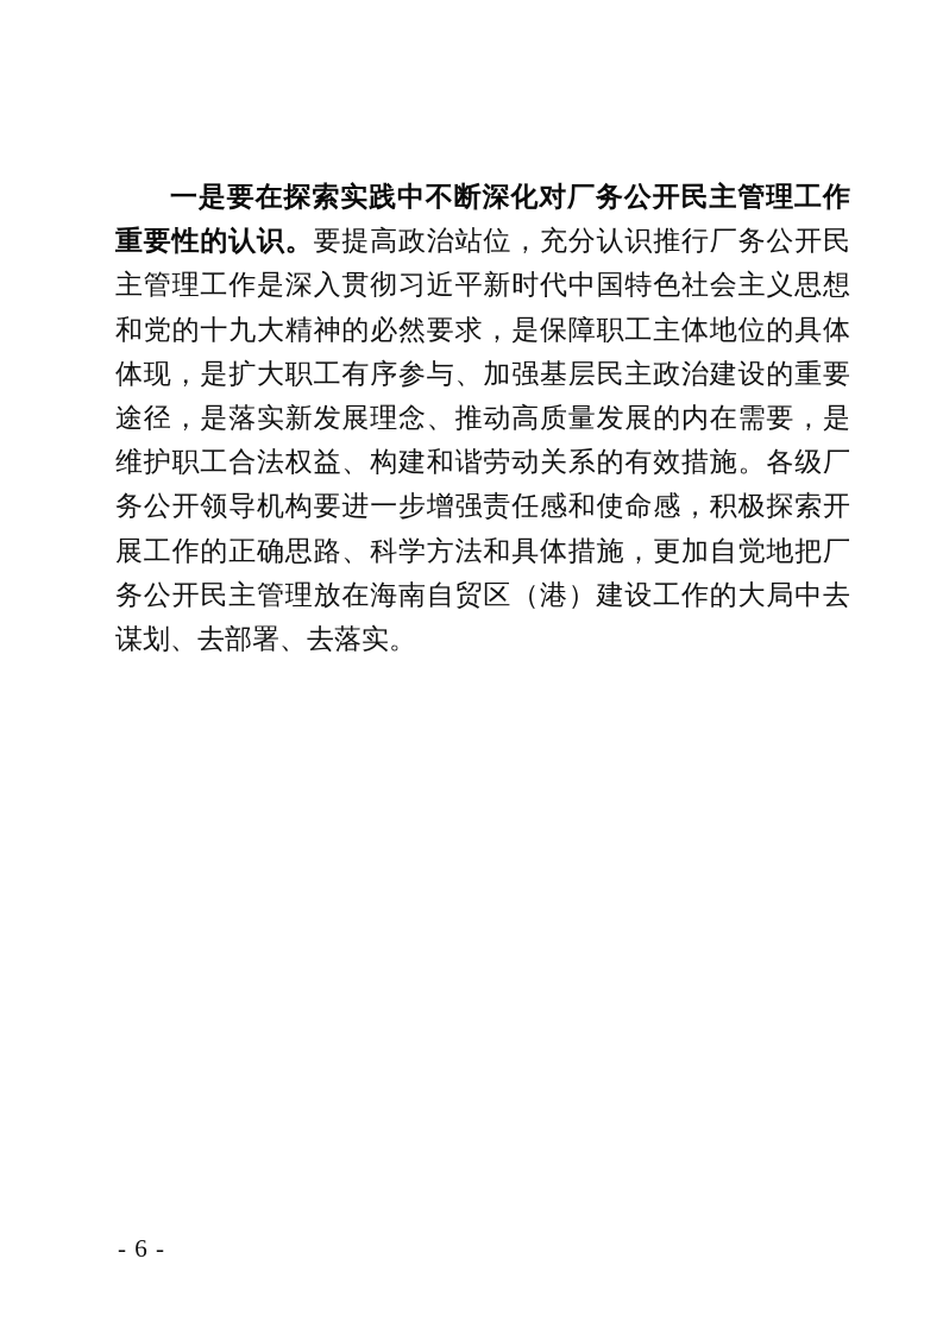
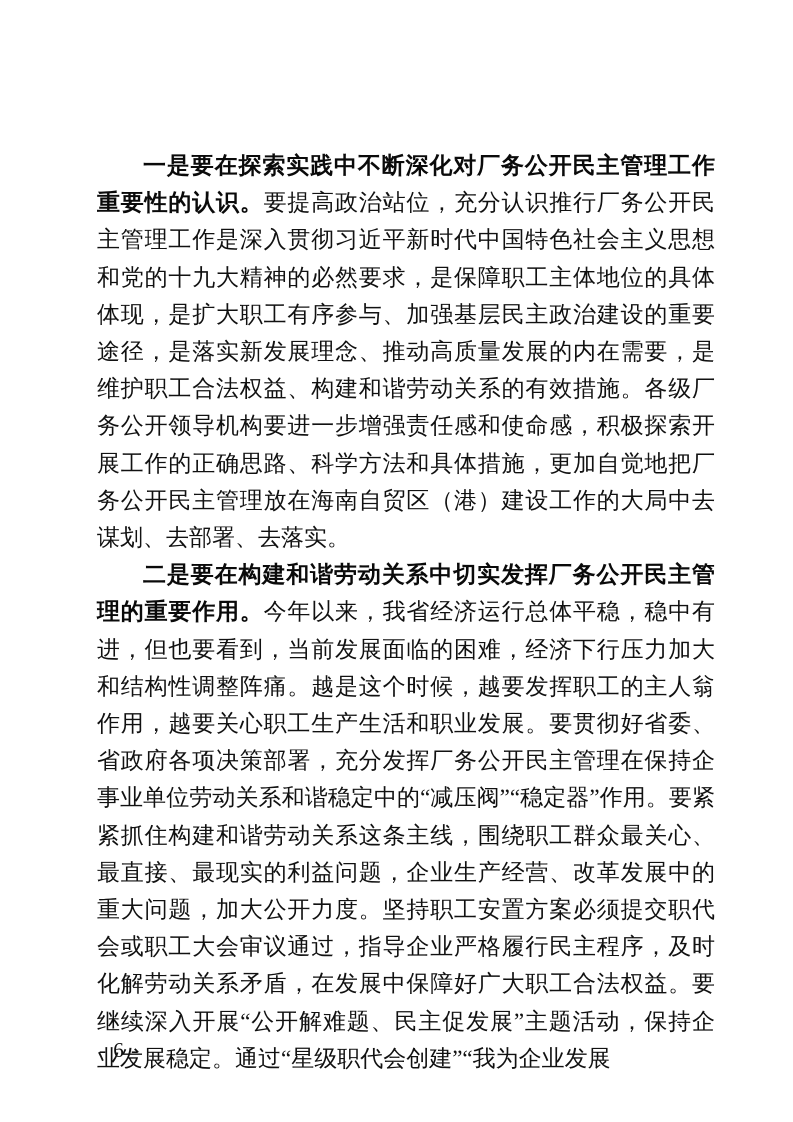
  一是要在探索实践中不断深化对厂务公开民主管理工作重要性的认识。要提高政治站位，充分认识推行厂务公开民主管理工作是深入贯彻习近平新时代中国特色社会主义思想和党的十九大精神的必然要求，是保障职工主体地位的具体体现，是扩大职工有序参与、加强基层民主政治建设的重要途径，是落实新发展理念、推动高质量发展的内在需要，是维护职工合法权益、构建和谐劳动关系的有效措施。各级厂务公开领导机构要进一步增强责任感和使命感，积极探索开展工作的正确思路、科学方法和具体措施，更加自觉地把厂务公开民主管理放在海南自贸区（港）建设工作的大局中去谋划、去部署、去落实。
+ 二是要在构建和谐劳动关系中切实发挥厂务公开民主管理的重要作用。今年以来，我省经济运行总体平稳，稳中有进，但也要看到，当前发展面临的困难，经济下行压力加大和结构性调整阵痛。越是这个时候，越要发挥职工的主人翁作用，越要关心职工生产生活和职业发展。要贯彻好省委、省政府各项决策部署，充分发挥厂务公开民主管理在保持企事业单位劳动关系和谐稳定中的“减压阀”“稳定器”作用。要紧紧抓住构建和谐劳动关系这条主线，围绕职工群众最关心、最直接、最现实的利益问题，企业生产经营、改革发展中的重大问题，加大公开力度。坚持职工安置方案必须提交职代会或职工大会审议通过，指导企业严格履行民主程序，及时化解劳动关系矛盾，在发展中保障好广大职工合法权益。要继续深入开展“公开解难题、民主促发展”主题活动，保持企业发展稳定。通过“星级职代会创建”“我为企业发展
  - 6 -
